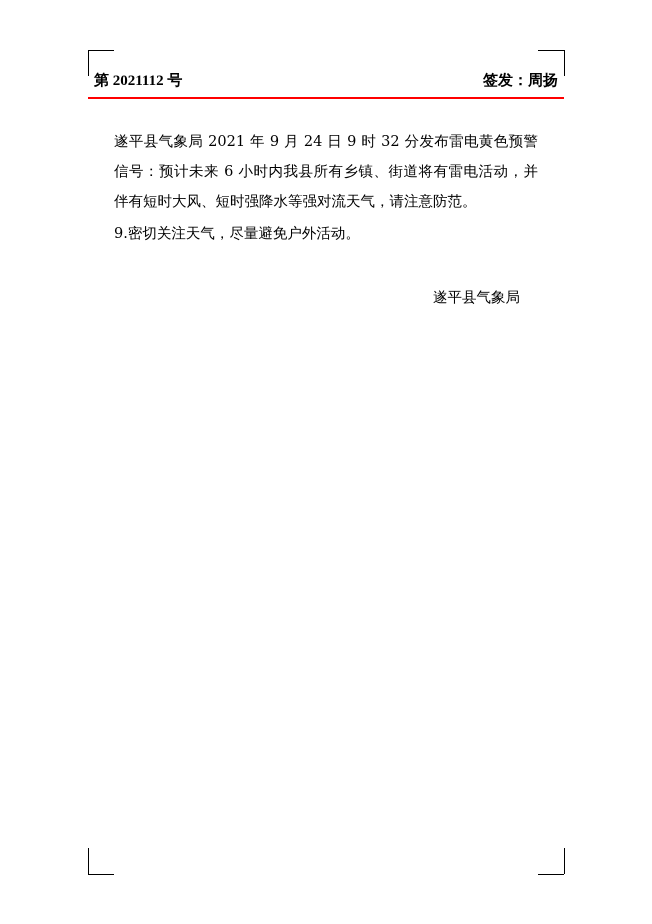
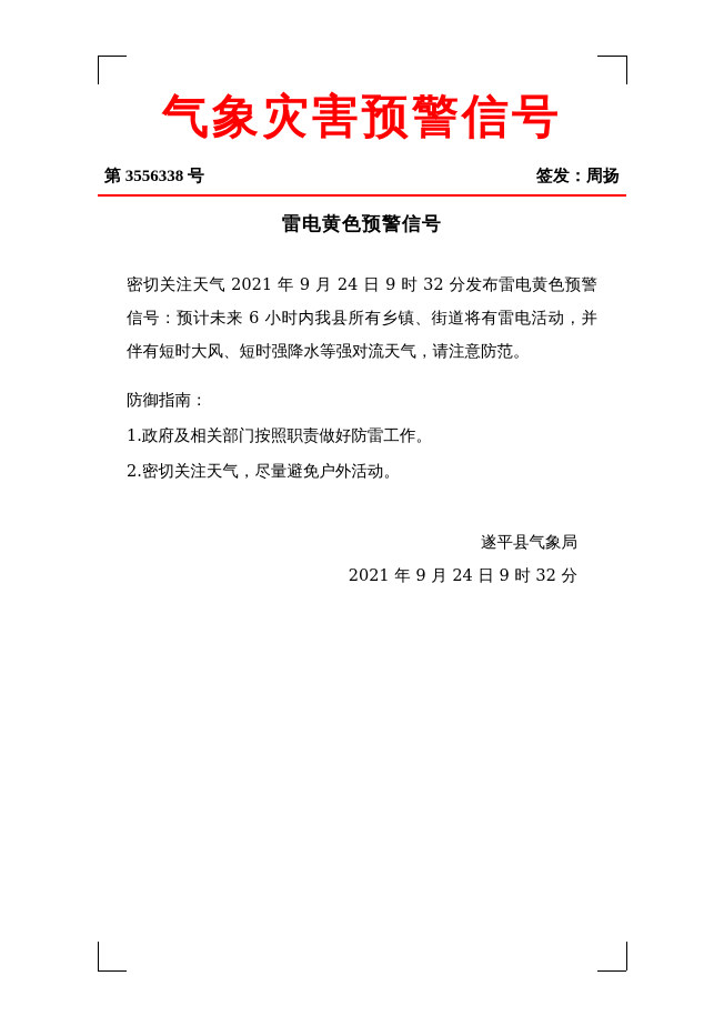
+ 气象灾害预警信号
- 第 2021112 号
+ 第 3556338 号
  签发：周扬
+ 雷电黄色预警信号
- 遂平县气象局 2021 年 9 月 24 日 9 时 32 分发布雷电黄色预警信号：预计未来 6 小时内我县所有乡镇、街道将有雷电活动，并伴有短时大风、短时强降水等强对流天气，请注意防范。
+ 密切关注天气 2021 年 9 月 24 日 9 时 32 分发布雷电黄色预警信号：预计未来 6 小时内我县所有乡镇、街道将有雷电活动，并伴有短时大风、短时强降水等强对流天气，请注意防范。
+ 防御指南：
+ 1.政府及相关部门按照职责做好防雷工作。
- 9.密切关注天气，尽量避免户外活动。
+ 2.密切关注天气，尽量避免户外活动。
  遂平县气象局
+ 2021 年 9 月 24 日 9 时 32 分
